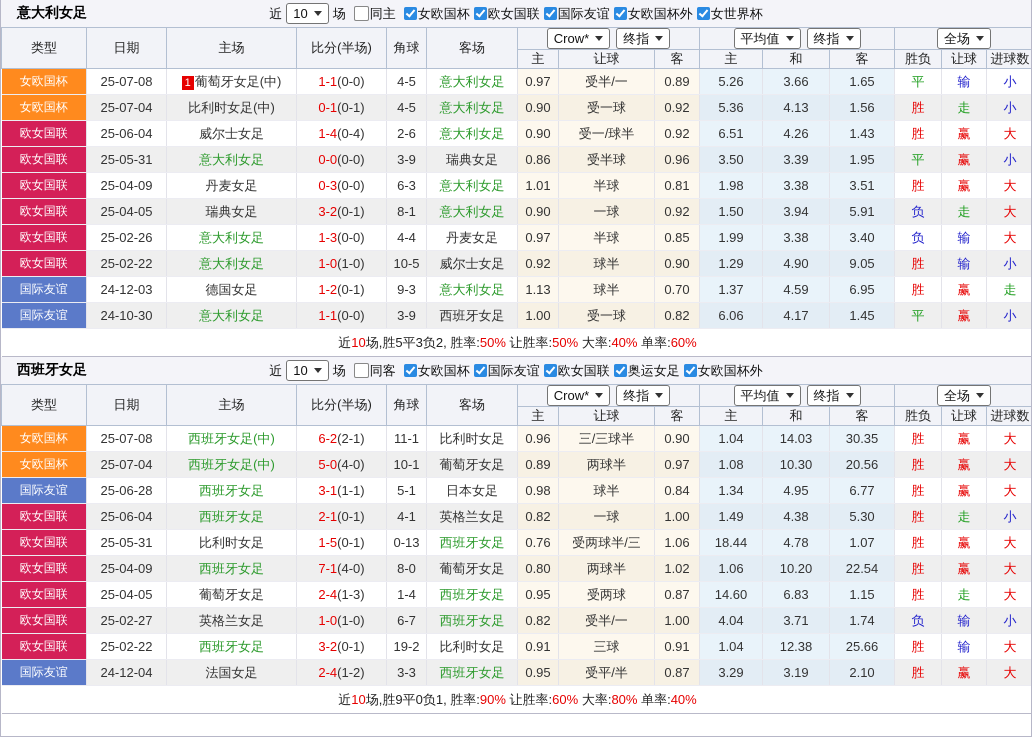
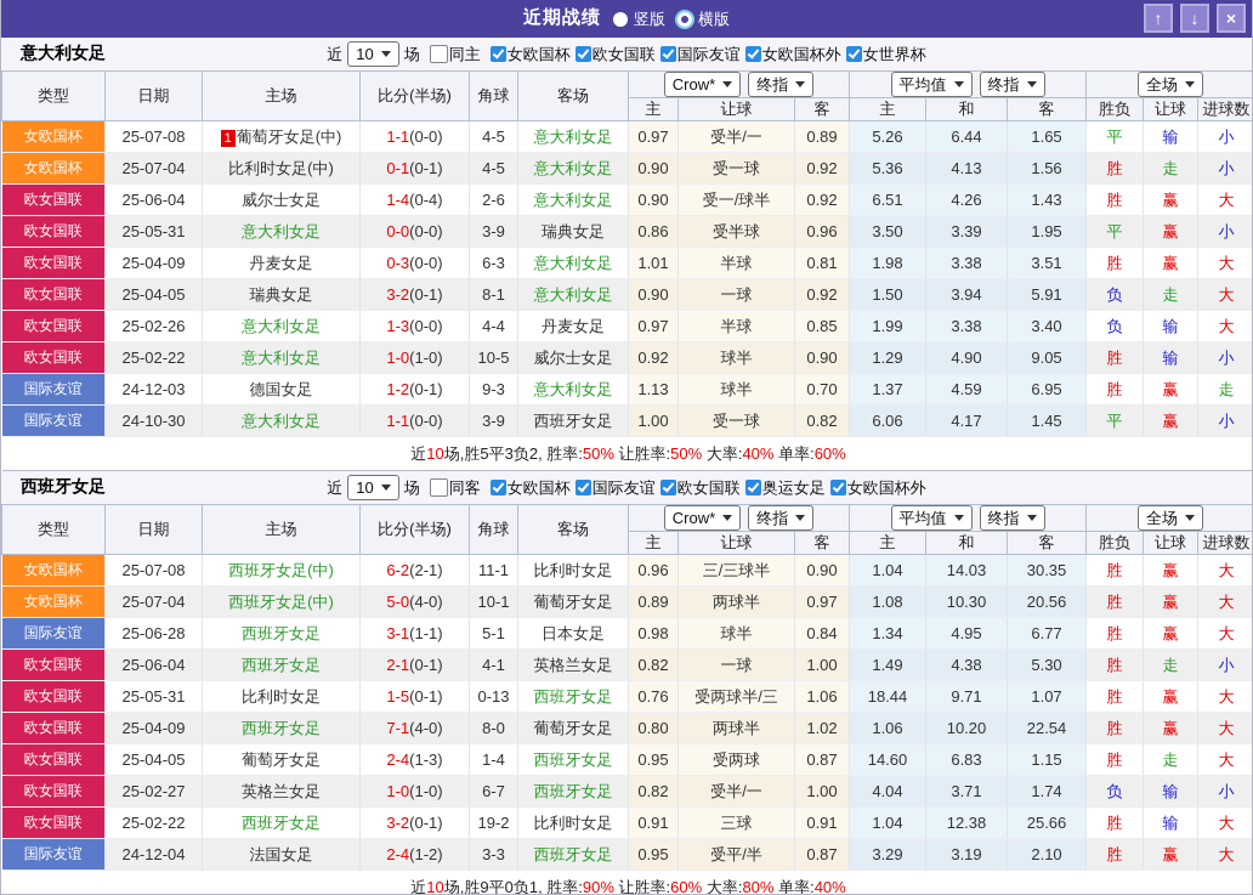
+ 近期战绩
+ 竖版
+ 横版
+ ↑
+ ↓
+ ×
  意大利女足
  近
  10
  场
  同主
  女欧国杯
  欧女国联
  国际友谊
  女欧国杯外
  女世界杯
  类型	日期	主场	比分(半场)	角球	客场	Crow* 终指	平均值 终指	全场
  主	让球	客	主	和	客	胜负	让球	进球数
- 女欧国杯	25-07-08	1 葡萄牙女足(中)	1-1(0-0)	4-5	意大利女足	0.97	受半/一	0.89	5.26	3.66	1.65	平	输	小
+ 女欧国杯	25-07-08	1 葡萄牙女足(中)	1-1(0-0)	4-5	意大利女足	0.97	受半/一	0.89	5.26	6.44	1.65	平	输	小
  女欧国杯	25-07-04	比利时女足(中)	0-1(0-1)	4-5	意大利女足	0.90	受一球	0.92	5.36	4.13	1.56	胜	走	小
  欧女国联	25-06-04	威尔士女足	1-4(0-4)	2-6	意大利女足	0.90	受一/球半	0.92	6.51	4.26	1.43	胜	赢	大
  欧女国联	25-05-31	意大利女足	0-0(0-0)	3-9	瑞典女足	0.86	受半球	0.96	3.50	3.39	1.95	平	赢	小
  欧女国联	25-04-09	丹麦女足	0-3(0-0)	6-3	意大利女足	1.01	半球	0.81	1.98	3.38	3.51	胜	赢	大
  欧女国联	25-04-05	瑞典女足	3-2(0-1)	8-1	意大利女足	0.90	一球	0.92	1.50	3.94	5.91	负	走	大
  欧女国联	25-02-26	意大利女足	1-3(0-0)	4-4	丹麦女足	0.97	半球	0.85	1.99	3.38	3.40	负	输	大
  欧女国联	25-02-22	意大利女足	1-0(1-0)	10-5	威尔士女足	0.92	球半	0.90	1.29	4.90	9.05	胜	输	小
  国际友谊	24-12-03	德国女足	1-2(0-1)	9-3	意大利女足	1.13	球半	0.70	1.37	4.59	6.95	胜	赢	走
  国际友谊	24-10-30	意大利女足	1-1(0-0)	3-9	西班牙女足	1.00	受一球	0.82	6.06	4.17	1.45	平	赢	小
  近10场,胜5平3负2, 胜率:50% 让胜率:50% 大率:40% 单率:60%
  西班牙女足
  近
  10
  场
  同客
  女欧国杯
  国际友谊
  欧女国联
  奥运女足
  女欧国杯外
  类型	日期	主场	比分(半场)	角球	客场	Crow* 终指	平均值 终指	全场
  主	让球	客	主	和	客	胜负	让球	进球数
  女欧国杯	25-07-08	西班牙女足(中)	6-2(2-1)	11-1	比利时女足	0.96	三/三球半	0.90	1.04	14.03	30.35	胜	赢	大
  女欧国杯	25-07-04	西班牙女足(中)	5-0(4-0)	10-1	葡萄牙女足	0.89	两球半	0.97	1.08	10.30	20.56	胜	赢	大
  国际友谊	25-06-28	西班牙女足	3-1(1-1)	5-1	日本女足	0.98	球半	0.84	1.34	4.95	6.77	胜	赢	大
  欧女国联	25-06-04	西班牙女足	2-1(0-1)	4-1	英格兰女足	0.82	一球	1.00	1.49	4.38	5.30	胜	走	小
- 欧女国联	25-05-31	比利时女足	1-5(0-1)	0-13	西班牙女足	0.76	受两球半/三	1.06	18.44	4.78	1.07	胜	赢	大
+ 欧女国联	25-05-31	比利时女足	1-5(0-1)	0-13	西班牙女足	0.76	受两球半/三	1.06	18.44	9.71	1.07	胜	赢	大
  欧女国联	25-04-09	西班牙女足	7-1(4-0)	8-0	葡萄牙女足	0.80	两球半	1.02	1.06	10.20	22.54	胜	赢	大
  欧女国联	25-04-05	葡萄牙女足	2-4(1-3)	1-4	西班牙女足	0.95	受两球	0.87	14.60	6.83	1.15	胜	走	大
  欧女国联	25-02-27	英格兰女足	1-0(1-0)	6-7	西班牙女足	0.82	受半/一	1.00	4.04	3.71	1.74	负	输	小
  欧女国联	25-02-22	西班牙女足	3-2(0-1)	19-2	比利时女足	0.91	三球	0.91	1.04	12.38	25.66	胜	输	大
  国际友谊	24-12-04	法国女足	2-4(1-2)	3-3	西班牙女足	0.95	受平/半	0.87	3.29	3.19	2.10	胜	赢	大
  近10场,胜9平0负1, 胜率:90% 让胜率:60% 大率:80% 单率:40%
